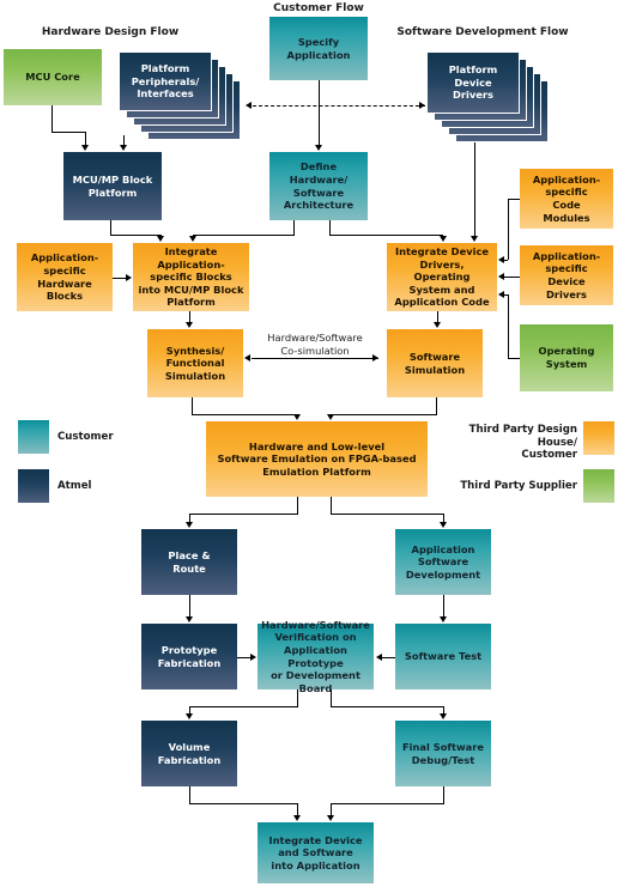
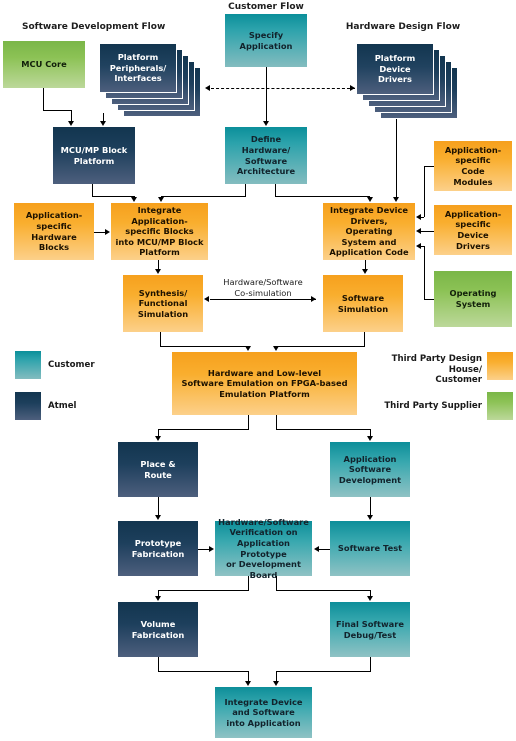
- Hardware Design Flow
+ Software Development Flow
  Customer Flow
- Software Development Flow
+ Hardware Design Flow
  MCU Core
  Platform
  Peripherals/
  Interfaces
  Specify
  Application
  Platform
  Device
  Drivers
  MCU/MP Block
  Platform
  Define
  Hardware/
  Software
  Architecture
  Application-
  specific
  Code
  Modules
  Application-
  specific
  Hardware
  Blocks
  Integrate Application-
  specific Blocks
  into MCU/MP Block
  Platform
  Integrate Device
  Drivers, Operating
  System and
  Application Code
  Application-
  specific
  Device
  Drivers
  Synthesis/
  Functional
  Simulation
  Software
  Simulation
  Operating
  System
  Hardware/Software
  Co-simulation
  Hardware and Low-level
  Software Emulation on FPGA-based
  Emulation Platform
  Customer
  Atmel
  Third Party Design House/
  Customer
  Third Party Supplier
  Place &
  Route
  Application
  Software
  Development
  Prototype
  Fabrication
  Hardware/Software
  Verification on
  Application Prototype
  or Development Board
  Software Test
  Volume
  Fabrication
  Final Software
  Debug/Test
  Integrate Device
  and Software
  into Application
